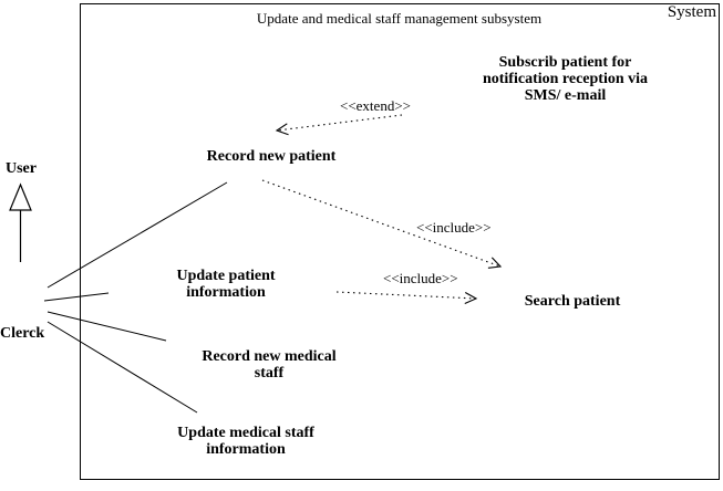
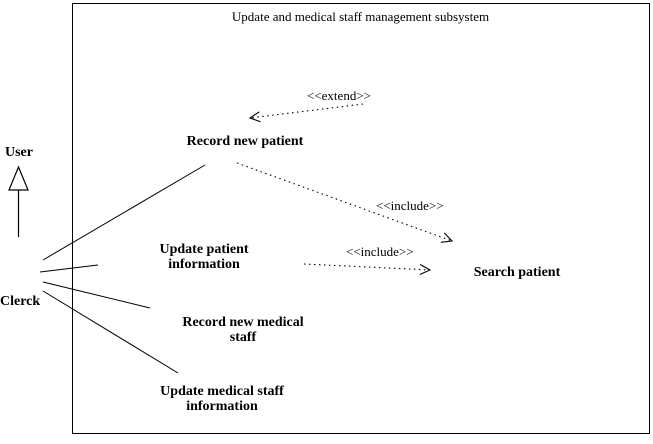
  Update and medical staff management subsystem
- System
- Subscrib patient for notification reception via SMS/ e-mail
  <<extend>>
  Record new patient
  <<include>>
  Update patient information
  <<include>>
  Search patient
  Record new medical staff
  Update medical staff information
  User
  Clerck
